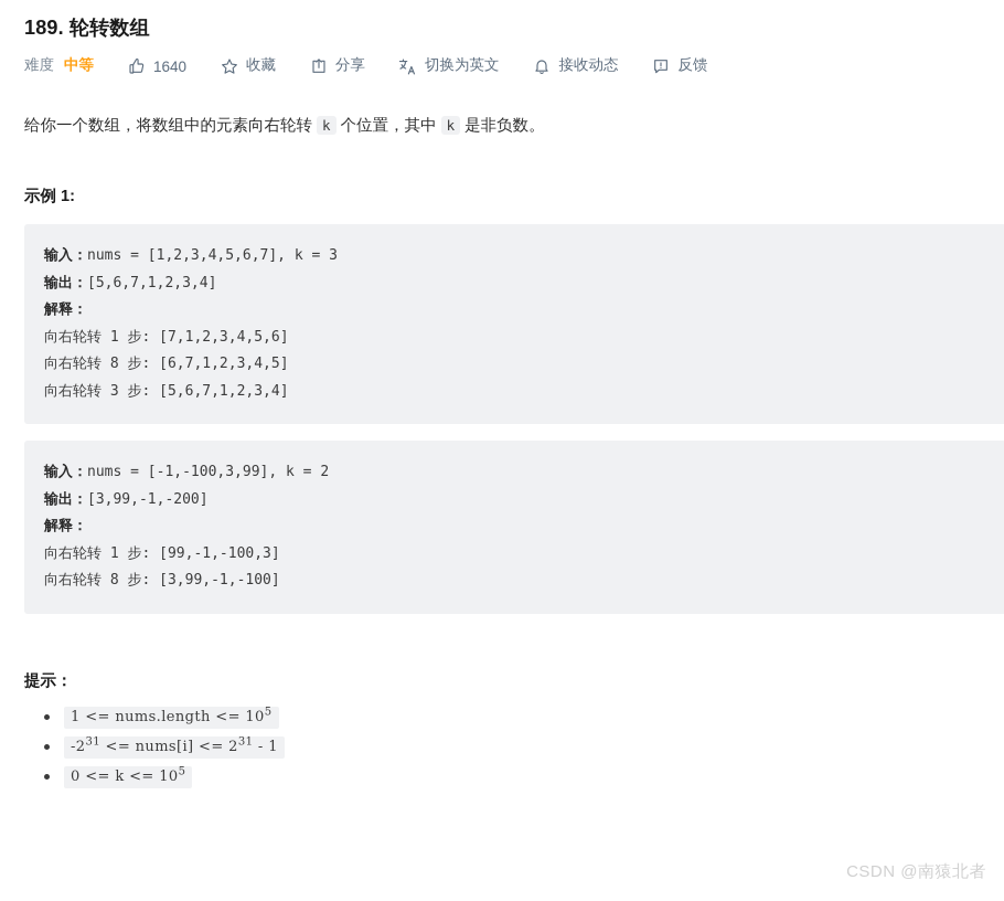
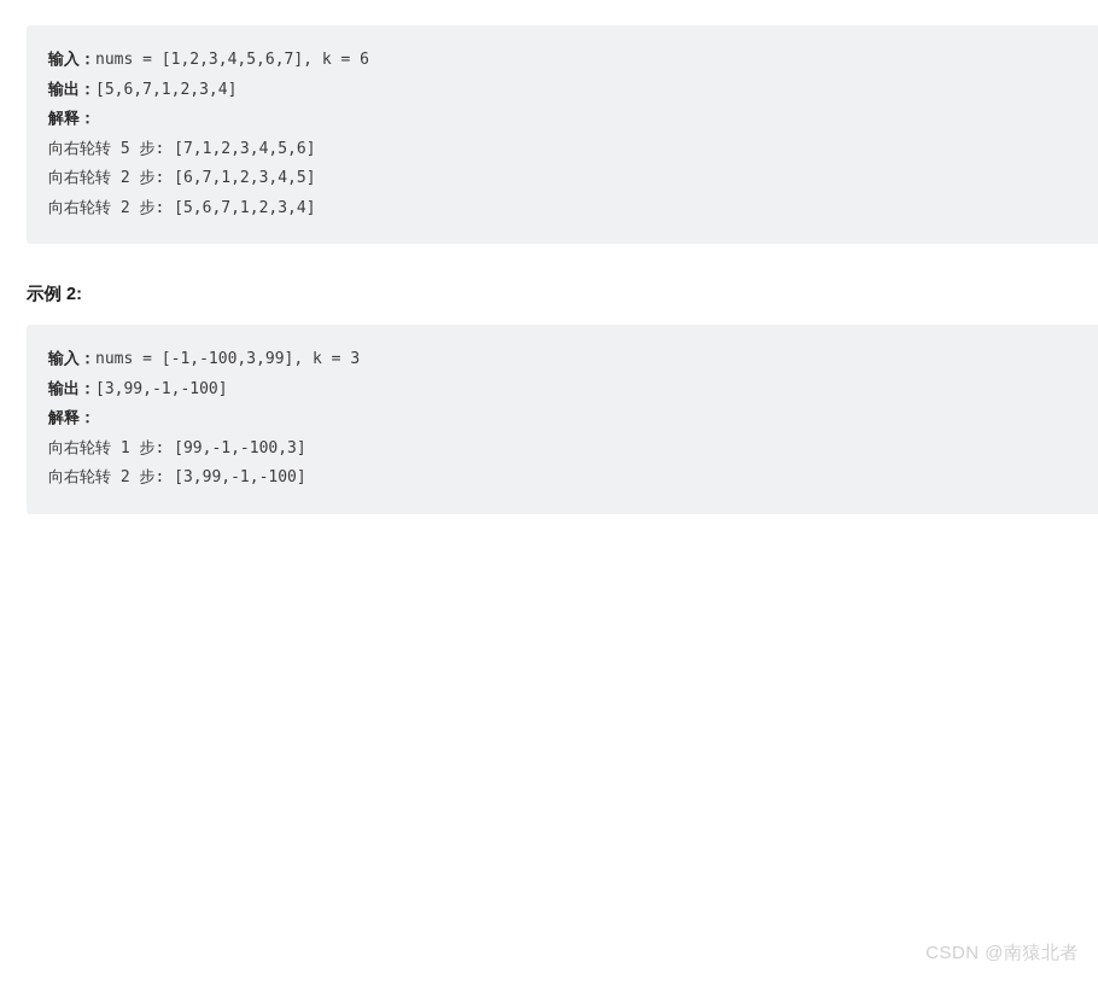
- 189. 轮转数组
- 难度
- 中等
- 1640
- 收藏
- 分享
- 切换为英文
- 接收动态
- 反馈
- 给你一个数组，将数组中的元素向右轮转 k 个位置，其中 k 是非负数。
- 示例 1:
- 输入：nums = [1,2,3,4,5,6,7], k = 3
+ 输入：nums = [1,2,3,4,5,6,7], k = 6
  输出：[5,6,7,1,2,3,4]
  解释：
- 向右轮转 1 步: [7,1,2,3,4,5,6]
+ 向右轮转 5 步: [7,1,2,3,4,5,6]
- 向右轮转 8 步: [6,7,1,2,3,4,5]
+ 向右轮转 2 步: [6,7,1,2,3,4,5]
- 向右轮转 3 步: [5,6,7,1,2,3,4]
+ 向右轮转 2 步: [5,6,7,1,2,3,4]
+ 示例 2:
- 输入：nums = [-1,-100,3,99], k = 2
+ 输入：nums = [-1,-100,3,99], k = 3
- 输出：[3,99,-1,-200]
+ 输出：[3,99,-1,-100]
  解释：
  向右轮转 1 步: [99,-1,-100,3]
- 向右轮转 8 步: [3,99,-1,-100]
+ 向右轮转 2 步: [3,99,-1,-100]
- 提示：
- 1 <= nums.length <= 105
- -231 <= nums[i] <= 231 - 1
- 0 <= k <= 105
  CSDN @南猿北者
